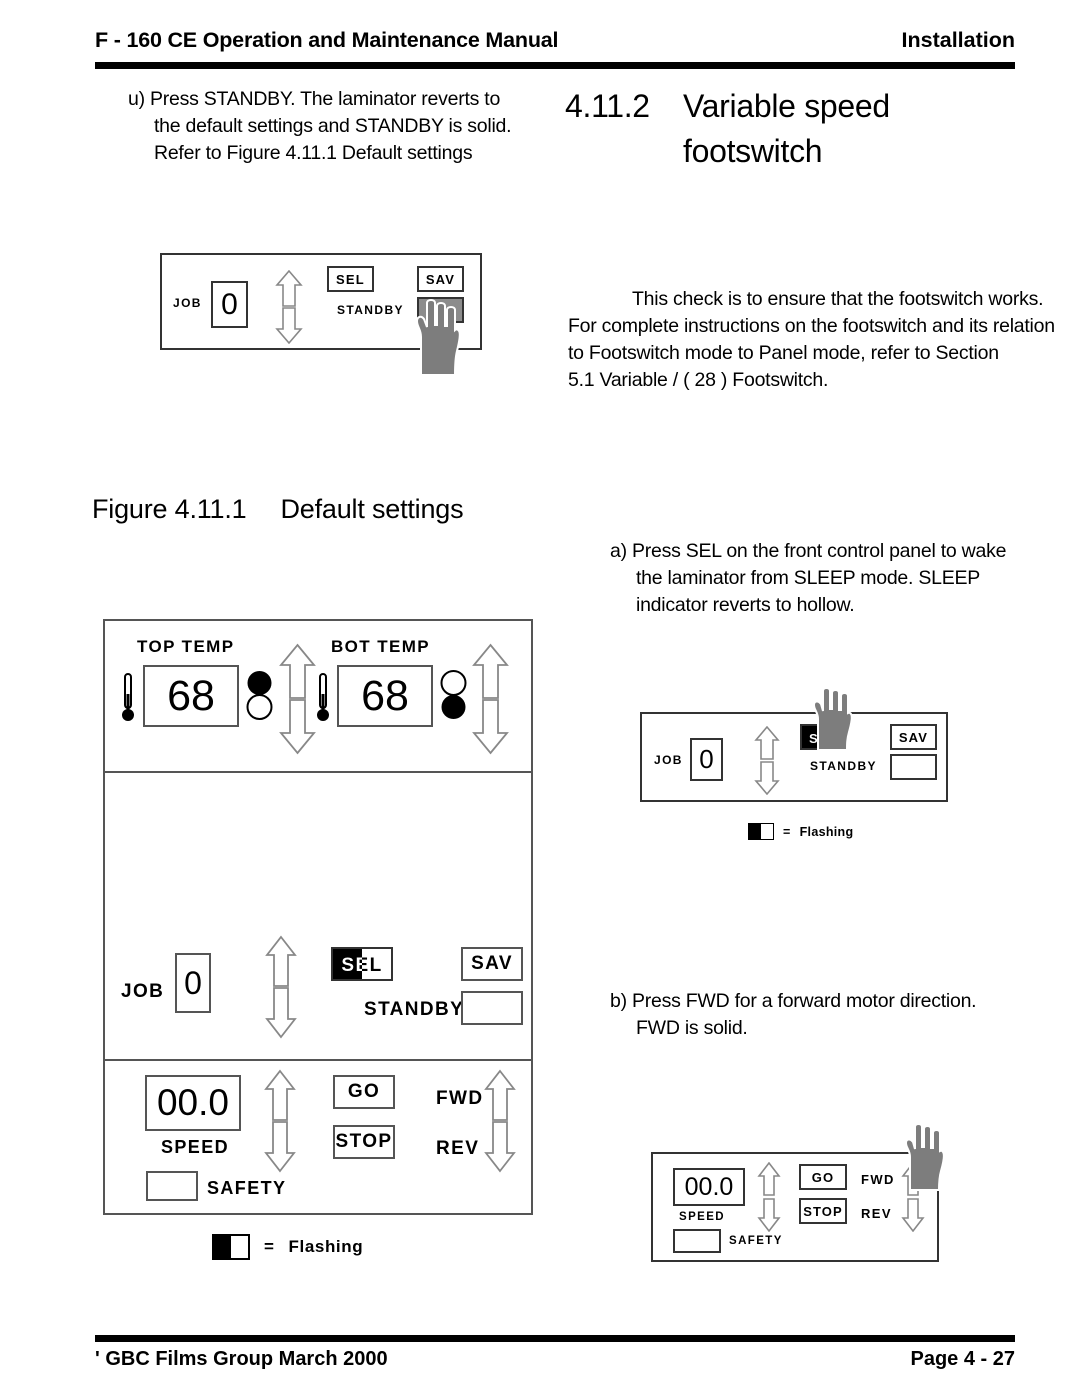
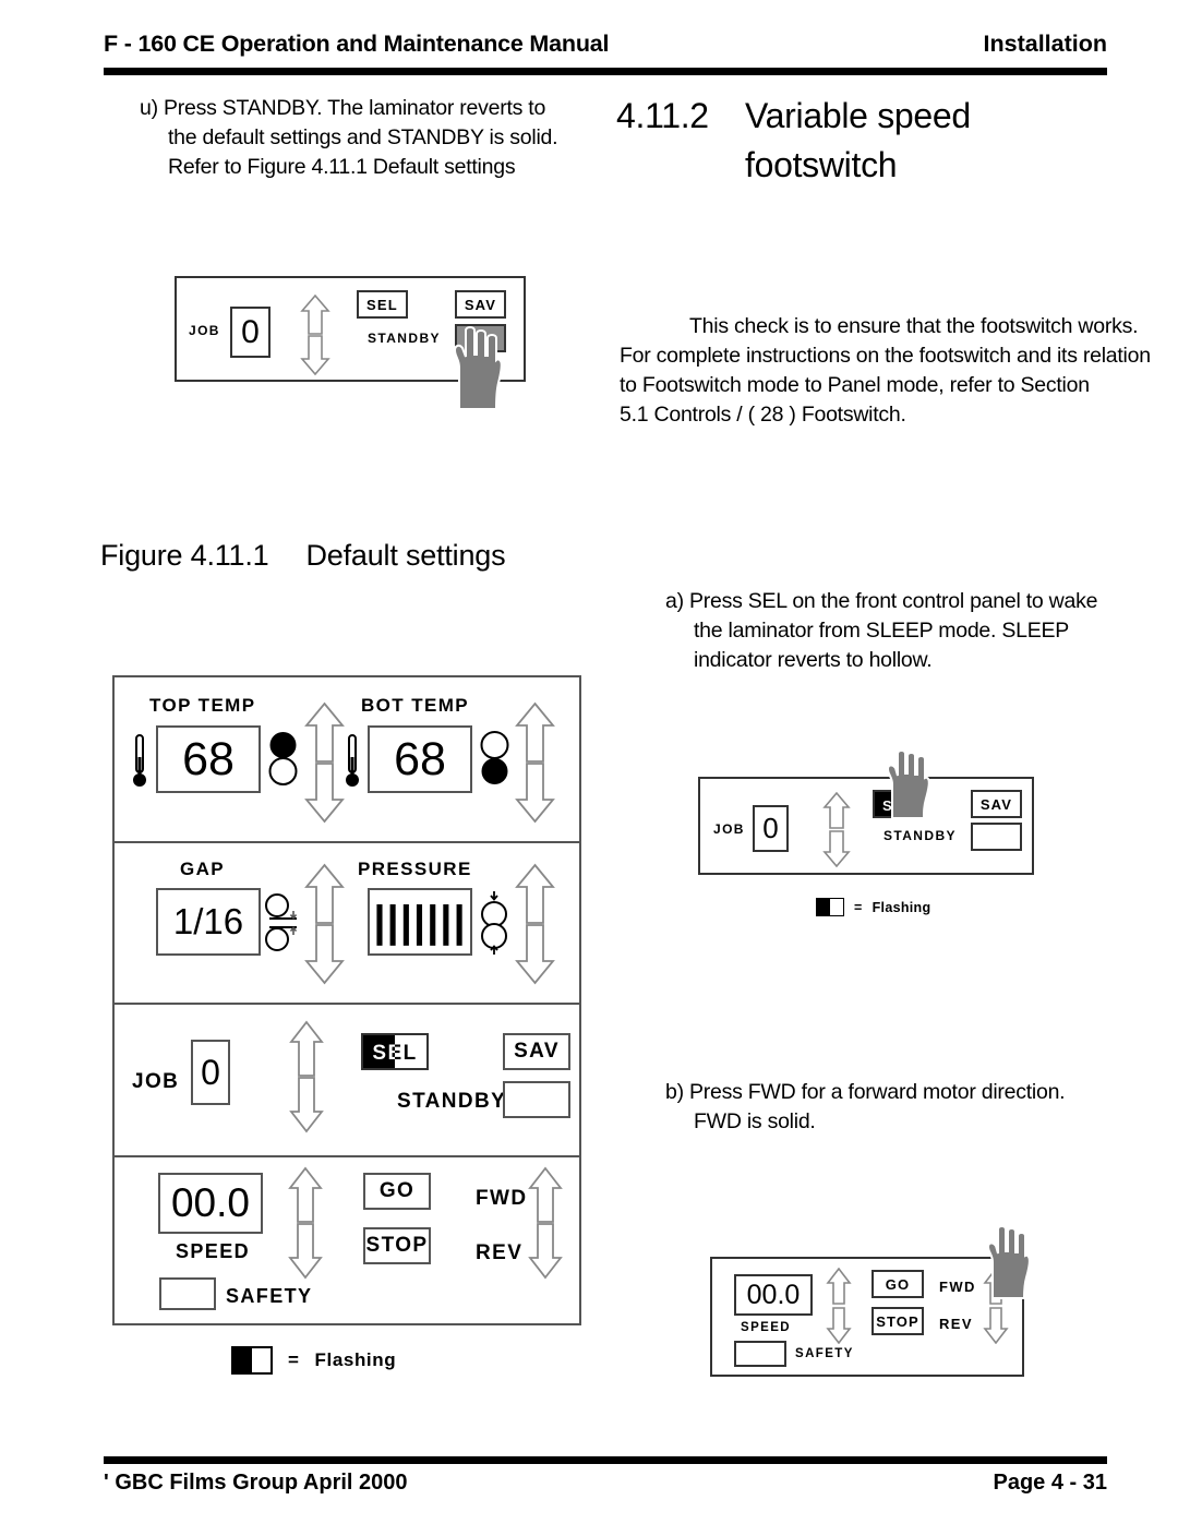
  F - 160 CE Operation and Maintenance Manual
  Installation
  u) Press STANDBY. The laminator reverts to
  the default settings and STANDBY is solid.
  Refer to Figure 4.11.1 Default settings
  4.11.2 Variable speed
  footswitch
  JOB
  0
  SEL
  SAV
  STANDBY
  Figure 4.11.1 Default settings
  This check is to ensure that the footswitch works.
  For complete instructions on the footswitch and its relation
  to Footswitch mode to Panel mode, refer to Section
- 5.1 Variable / ( 28 ) Footswitch.
+ 5.1 Controls / ( 28 ) Footswitch.
  a) Press SEL on the front control panel to wake
  the laminator from SLEEP mode. SLEEP
  indicator reverts to hollow.
  b) Press FWD for a forward motor direction.
  FWD is solid.
  TOP TEMP
  68
  BOT TEMP
  68
+ GAP
+ 1/16
+ PRESSURE
+ |||||||
  JOB
  0
  SEL
  SAV
  STANDBY
  00.0
  SPEED
  SAFETY
  GO
  STOP
  FWD
  REV
  =
  Flashing
  JOB
  0
  SAV
  STANDBY
  =
  Flashing
  00.0
  SPEED
  SAFETY
  GO
  STOP
  FWD
  REV
- ' GBC Films Group March 2000
+ ' GBC Films Group April 2000
- Page 4 - 27
+ Page 4 - 31
